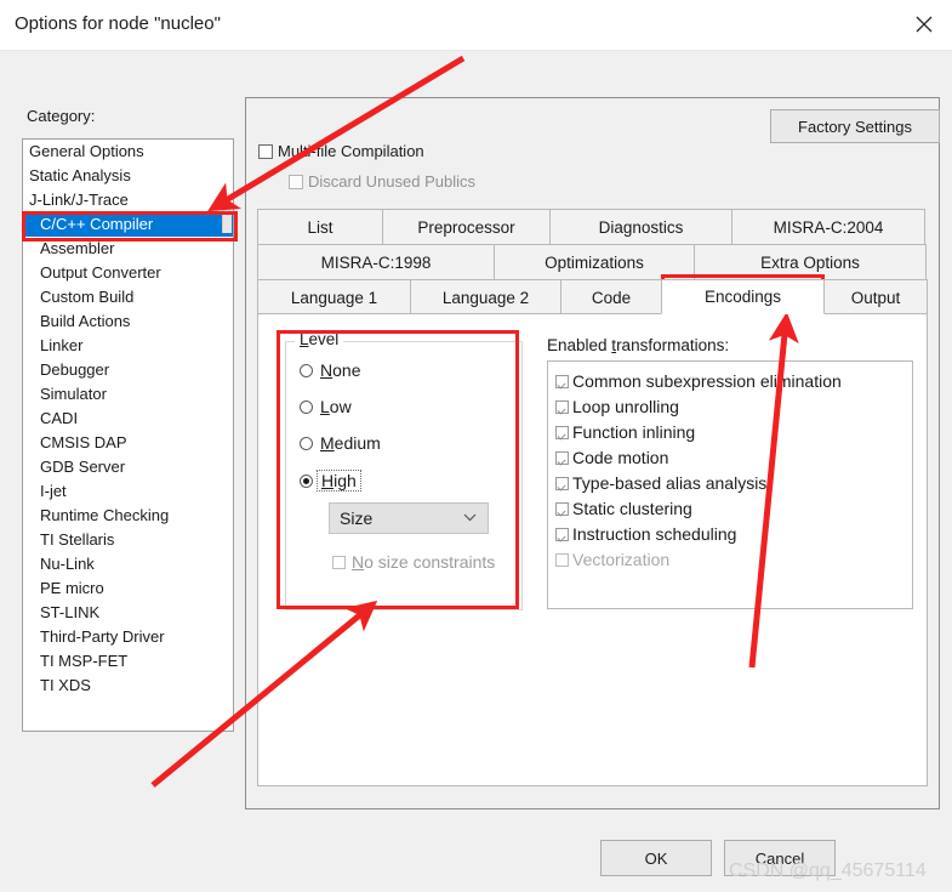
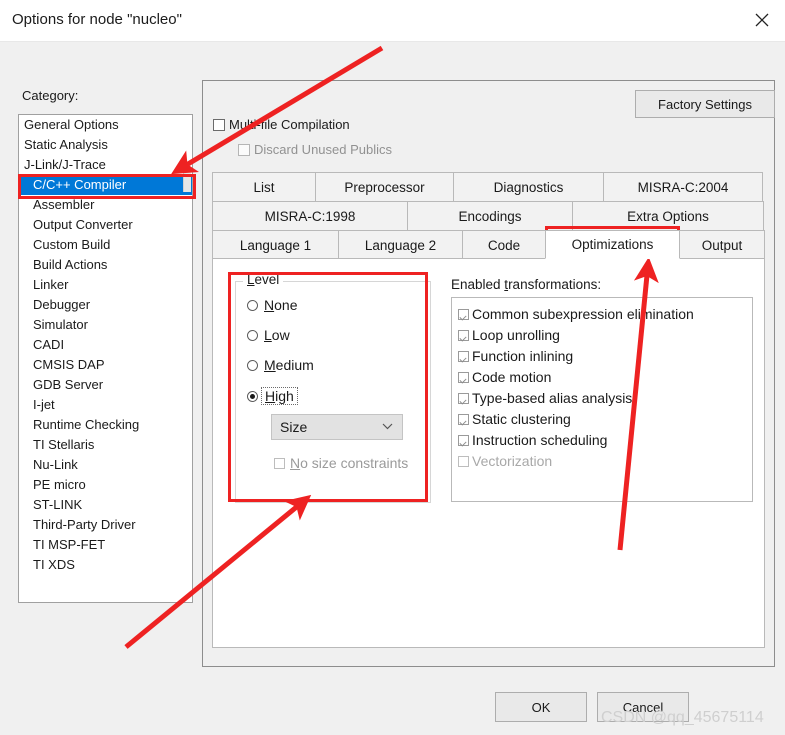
  Options for node "nucleo"
  Category:
  General Options
  Static Analysis
  J-Link/J-Trace
  C/C++ Compiler
  Assembler
  Output Converter
  Custom Build
  Build Actions
  Linker
  Debugger
  Simulator
  CADI
  CMSIS DAP
  GDB Server
  I-jet
  Runtime Checking
  TI Stellaris
  Nu-Link
  PE micro
  ST-LINK
  Third-Party Driver
  TI MSP-FET
  TI XDS
  Factory Settings
  Mulfile Compilation
  Discard Unused Publics
  List
  Preprocessor
  Diagnostics
  MISRA-C:2004
  MISRA-C:1998
- Optimizations
+ Encodings
  Extra Options
  Language 1
  Language 2
  Code
- Encodings
+ Optimizations
  Output
  Level
  None
  Low
  Medium
  High
  Size
  No size constraints
  Enabled transformations:
  Common subexpression elimination
  Loop unrolling
  Function inlining
  Code motion
  Type-based alias analysis
  Static clustering
  Instruction scheduling
  Vectorization
  OK
  Cancel
  CSDN @qq_45675114
